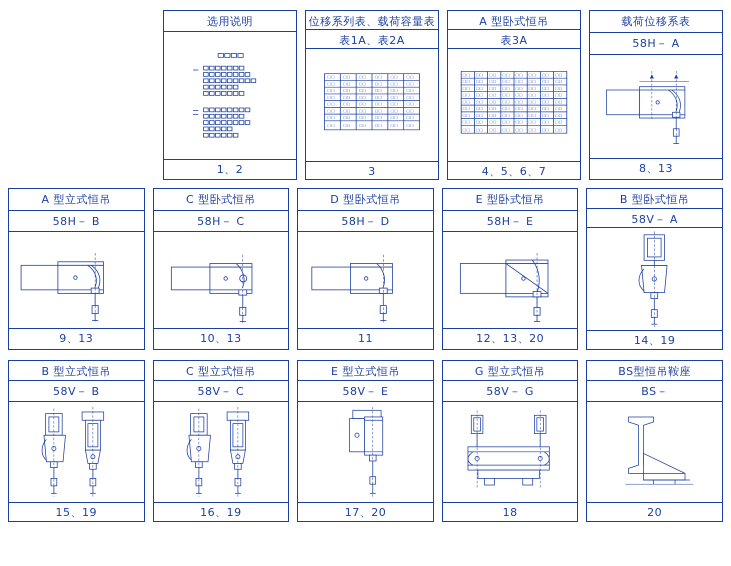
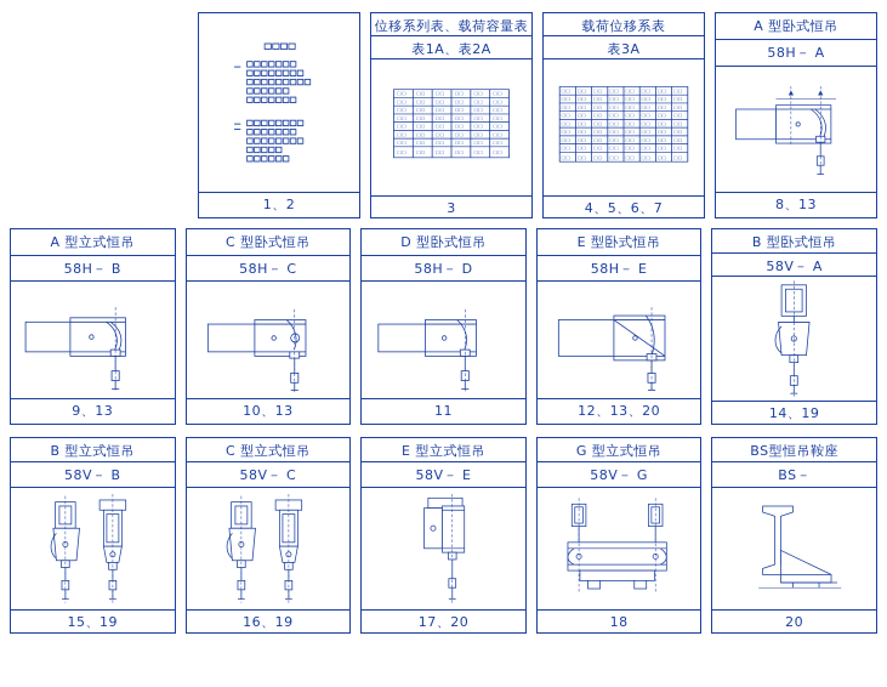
- 选用说明
  1、2
  位移系列表、载荷容量表
  表1A、表2A
  3
- A 型卧式恒吊
+ 载荷位移系表
  表3A
  4、5、6、7
- 载荷位移系表
+ A 型卧式恒吊
  58H－ A
  8、13
  A 型立式恒吊
  58H－ B
  9、13
  C 型卧式恒吊
  58H－ C
  10、13
  D 型卧式恒吊
  58H－ D
  11
  E 型卧式恒吊
  58H－ E
  12、13、20
  B 型卧式恒吊
  58V－ A
  14、19
  B 型立式恒吊
  58V－ B
  15、19
  C 型立式恒吊
  58V－ C
  16、19
  E 型立式恒吊
  58V－ E
  17、20
  G 型立式恒吊
  58V－ G
  18
  BS型恒吊鞍座
  BS－
  20
